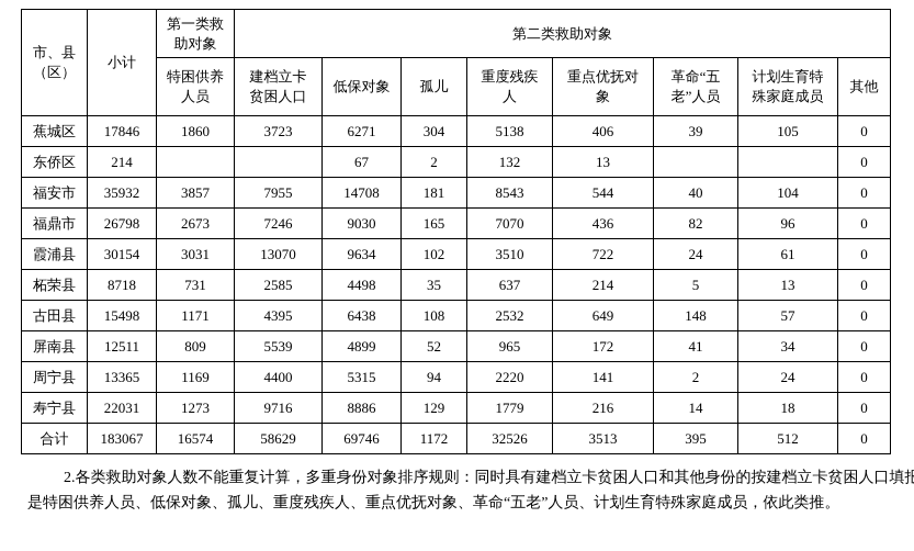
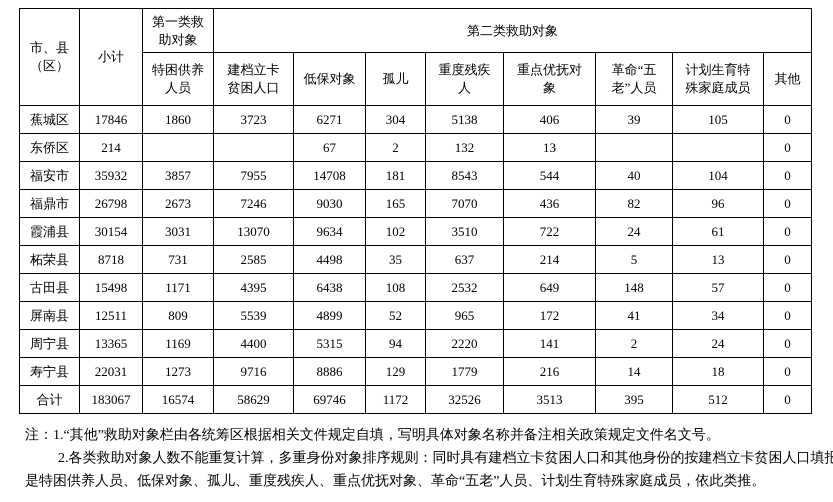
  市、县 （区）	小计	第一类救 助对象	第二类救助对象
  特困供养 人员	建档立卡 贫困人口	低保对象	孤儿	重度残疾 人	重点优抚对 象	革命“五 老”人员	计划生育特 殊家庭成员	其他
  蕉城区	17846	1860	3723	6271	304	5138	406	39	105	0
  东侨区	214			67	2	132	13			0
  福安市	35932	3857	7955	14708	181	8543	544	40	104	0
  福鼎市	26798	2673	7246	9030	165	7070	436	82	96	0
  霞浦县	30154	3031	13070	9634	102	3510	722	24	61	0
  柘荣县	8718	731	2585	4498	35	637	214	5	13	0
  古田县	15498	1171	4395	6438	108	2532	649	148	57	0
  屏南县	12511	809	5539	4899	52	965	172	41	34	0
  周宁县	13365	1169	4400	5315	94	2220	141	2	24	0
  寿宁县	22031	1273	9716	8886	129	1779	216	14	18	0
  合计	183067	16574	58629	69746	1172	32526	3513	395	512	0
+ 注：1.“其他”救助对象栏由各统筹区根据相关文件规定自填，写明具体对象名称并备注相关政策规定文件名文号。
  2.各类救助对象人数不能重复计算，多重身份对象排序规则：同时具有建档立卡贫困人口和其他身份的按建档立卡贫困人口填报
  是特困供养人员、低保对象、孤儿、重度残疾人、重点优抚对象、革命“五老”人员、计划生育特殊家庭成员，依此类推。
